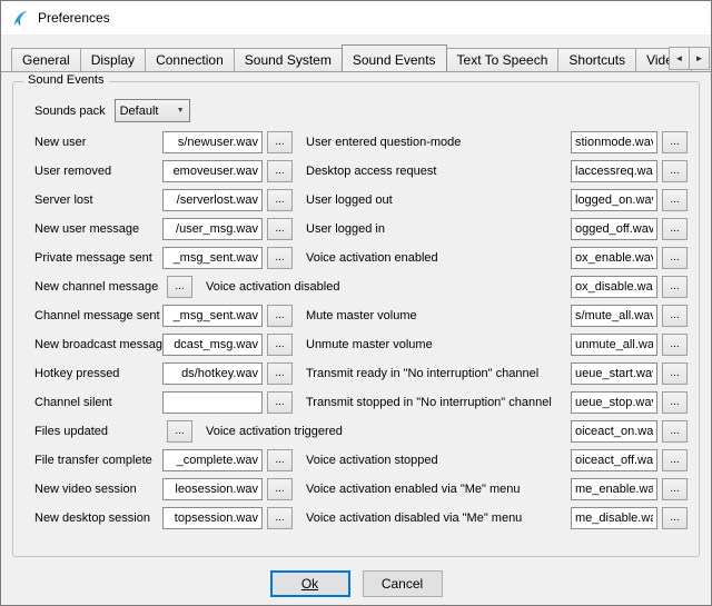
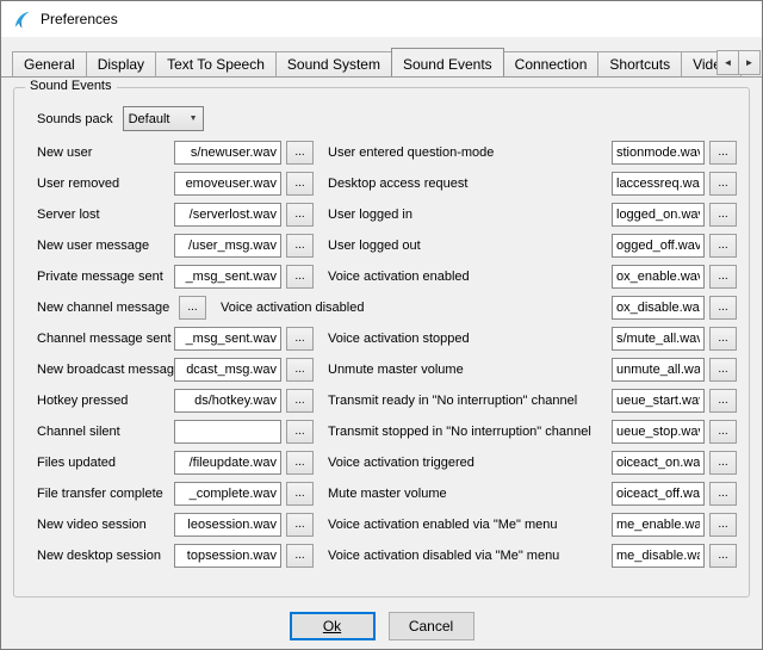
  Preferences
  General
  Display
- Connection
+ Text To Speech
  Sound System
  Sound Events
- Text To Speech
+ Connection
  Shortcuts
  ◄
  ►
  Sound Events
  Sounds pack
  Default
  New user
  s/newuser.wav
  ...
  User entered question-mode
  stionmode.wa
  ...
  User removed
  emoveuser.wav
  ...
  Desktop access request
  laccessreq.wa
  ...
  Server lost
  /serverlost.wav
  ...
- User logged out
+ User logged in
  logged_on.wa
  ...
  New user message
  /user_msg.wav
  ...
- User logged in
+ User logged out
  ogged_off.wav
  ...
  Private message sent
  _msg_sent.wav
  ...
  Voice activation enabled
  ox_enable.wa
  ...
  New channel message
  ...
  Voice activation disabled
  ox_disable.wa
  ...
  Channel message sent
  _msg_sent.wav
  ...
- Mute master volume
+ Voice activation stopped
  s/mute_all.wa
  ...
  New broadcast messag
  dcast_msg.wav
  ...
  Unmute master volume
  unmute_all.wa
  ...
  Hotkey pressed
  ds/hotkey.wav
  ...
  Transmit ready in "No interruption" channel
  ueue_start.wa
  ...
  Channel silent
  ...
  Transmit stopped in "No interruption" channel
  ueue_stop.wa
  ...
  Files updated
+ /fileupdate.wav
  ...
  Voice activation triggered
  oiceact_on.wa
  ...
  File transfer complete
  _complete.wav
  ...
- Voice activation stopped
+ Mute master volume
  oiceact_off.wa
  ...
  New video session
  leosession.wav
  ...
  Voice activation enabled via "Me" menu
  me_enable.wa
  ...
  New desktop session
  topsession.wav
  ...
  Voice activation disabled via "Me" menu
  me_disable.w
  ...
  Ok
  Cancel
